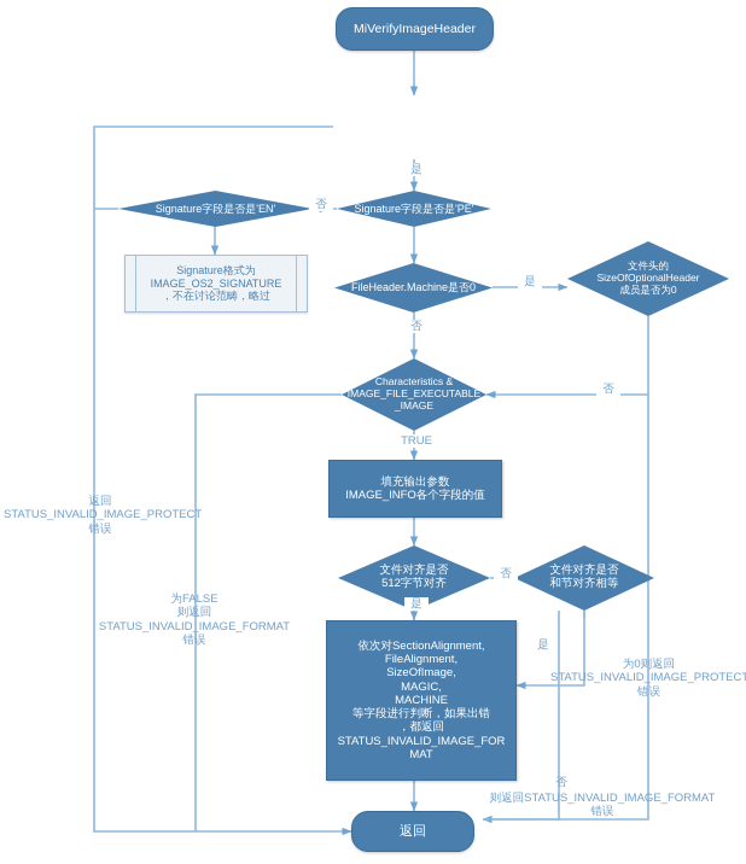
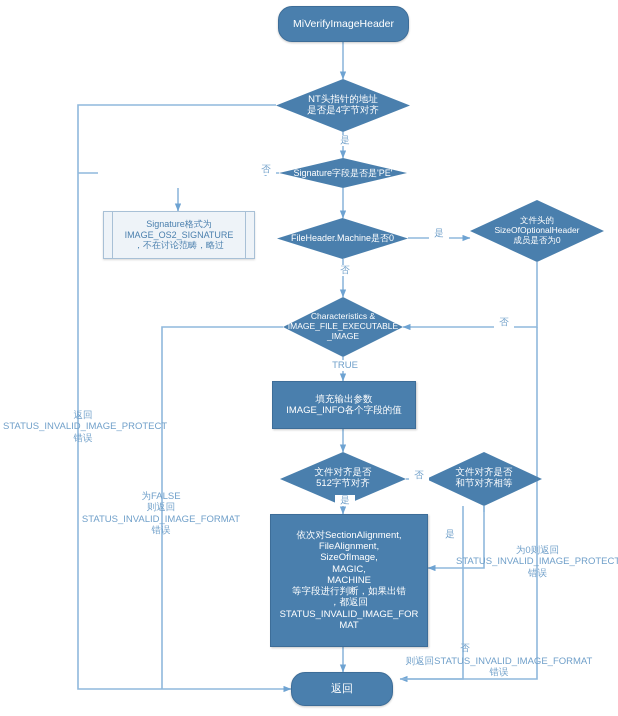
  MiVerifyImageHeader
+ NT头指针的地址
+ 是否是4字节对齐
  Signature字段是否是'PE'
- Signature字段是否是'EN'
  Signature格式为
  IMAGE_OS2_SIGNATURE
  ，不在讨论范畴，略过
  FileHeader.Machine是否0
  文件头的
  SizeOfOptionalHeader
  成员是否为0
  Characteristics &
  IMAGE_FILE_EXECUTABLE
  _IMAGE
  填充输出参数
  IMAGE_INFO各个字段的值
  文件对齐是否
  512字节对齐
  文件对齐是否
  和节对齐相等
  依次对SectionAlignment,
  FileAlignment,
  SizeOfImage,
  MAGIC,
  MACHINE
  等字段进行判断，如果出错
  ，都返回
  STATUS_INVALID_IMAGE_FOR
  MAT
  返回
  是
  否
  是
  否
  否
  TRUE
  否
  是
  是
  否
  返回
  STATUS_INVALID_IMAGE_PROTECT
  错误
  为FALSE
  则返回
  STATUS_INVALID_IMAGE_FORMAT
  错误
  为0则返回
  STATUS_INVALID_IMAGE_PROTECT
  错误
  则返回STATUS_INVALID_IMAGE_FORMAT
  错误
